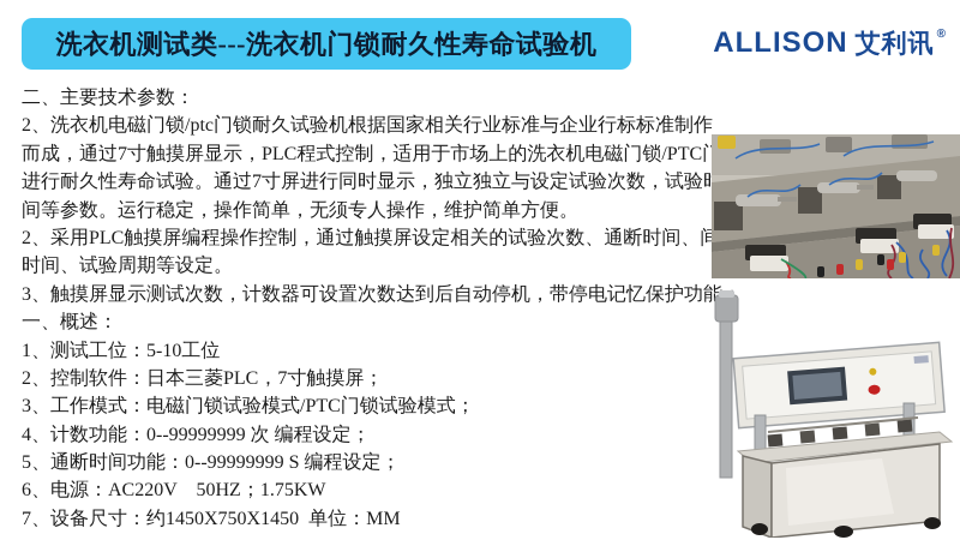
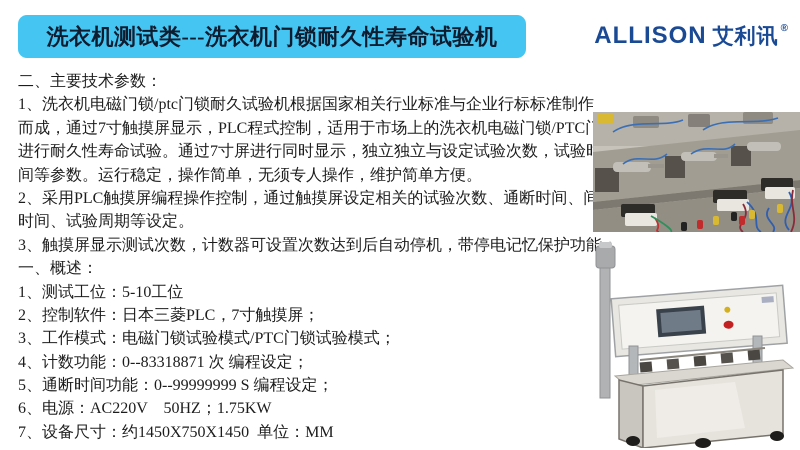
  洗衣机测试类---洗衣机门锁耐久性寿命试验机
  ALLISON
  艾利讯
  ®
  二、主要技术参数：
- 2、洗衣机电磁门锁/ptc门锁耐久试验机根据国家相关行业标准与企业行标标准制作
+ 1、洗衣机电磁门锁/ptc门锁耐久试验机根据国家相关行业标准与企业行标标准制作
  而成，通过7寸触摸屏显示，PLC程式控制，适用于市场上的洗衣机电磁门锁/PTC
  进行耐久性寿命试验。通过7寸屏进行同时显示，独立独立与设定试验次数，试验
  间等参数。运行稳定，操作简单，无须专人操作，维护简单方便。
  2、采用PLC触摸屏编程操作控制，通过触摸屏设定相关的试验次数、通断时间、间
  时间、试验周期等设定。
  3、触摸屏显示测试次数，计数器可设置次数达到后自动停机，带停电记忆保护功能
  一、概述：
  1、测试工位：5-10工位
  2、控制软件：日本三菱PLC，7寸触摸屏；
  3、工作模式：电磁门锁试验模式/PTC门锁试验模式；
- 4、计数功能：0--99999999 次 编程设定；
+ 4、计数功能：0--83318871 次 编程设定；
  5、通断时间功能：0--99999999 S 编程设定；
  6、电源：AC220V 50HZ；1.75KW
  7、设备尺寸：约1450X750X1450 单位：MM
